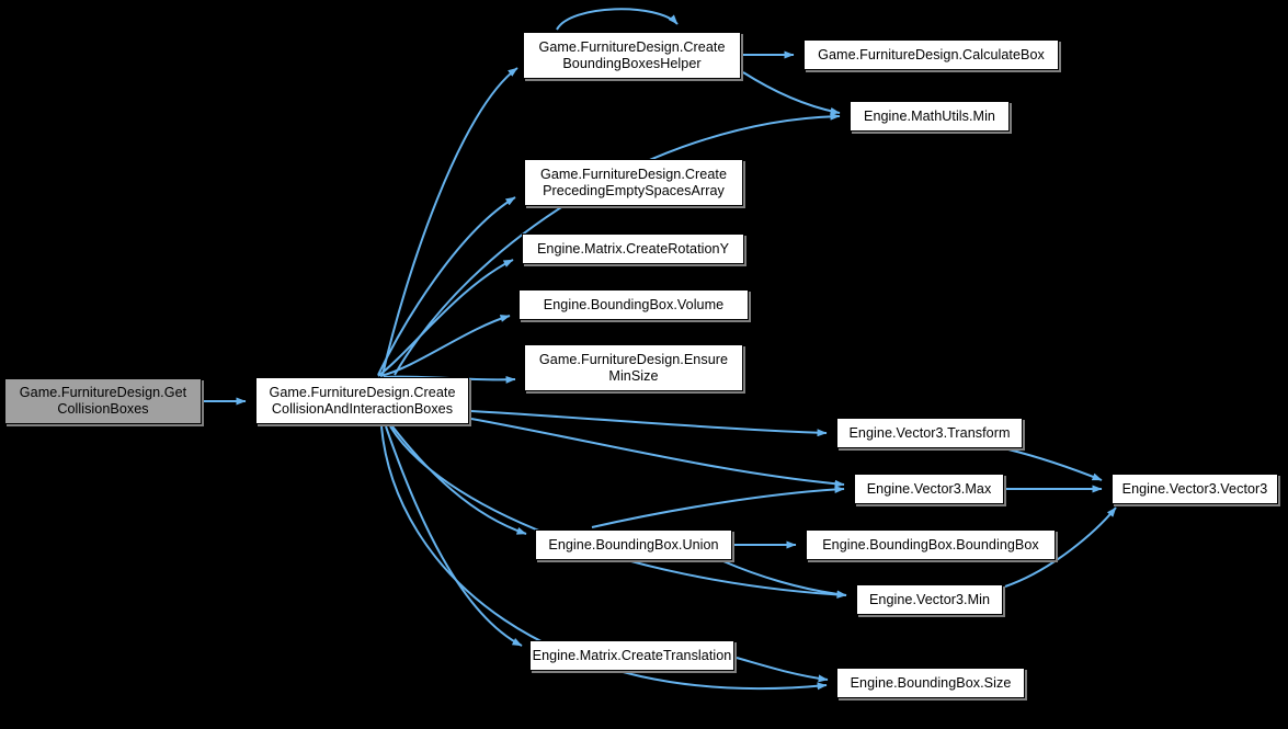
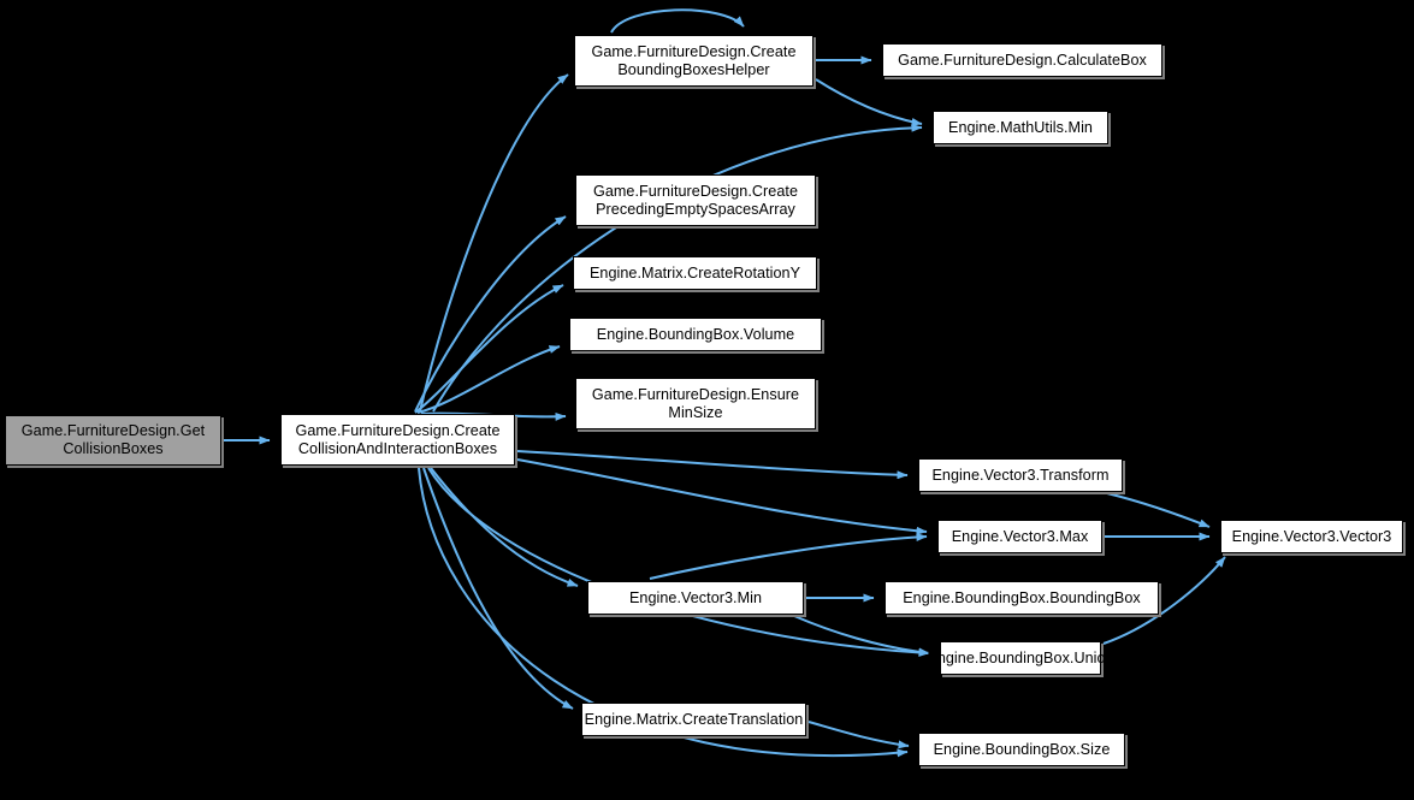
  Game.FurnitureDesign.Get
  CollisionBoxes
  Game.FurnitureDesign.Create
  CollisionAndInteractionBoxes
  Game.FurnitureDesign.Create
  BoundingBoxesHelper
  Game.FurnitureDesign.CalculateBox
  Engine.MathUtils.Min
  Game.FurnitureDesign.Create
  PrecedingEmptySpacesArray
  Engine.Matrix.CreateRotationY
  Engine.BoundingBox.Volume
  Game.FurnitureDesign.Ensure
  MinSize
  Engine.Vector3.Transform
  Engine.Vector3.Max
  Engine.Vector3.Vector3
- Engine.BoundingBox.Union
+ Engine.Vector3.Min
  Engine.BoundingBox.BoundingBox
- Engine.Vector3.Min
+ Engine.BoundingBox.Union
  Engine.Matrix.CreateTranslation
  Engine.BoundingBox.Size
